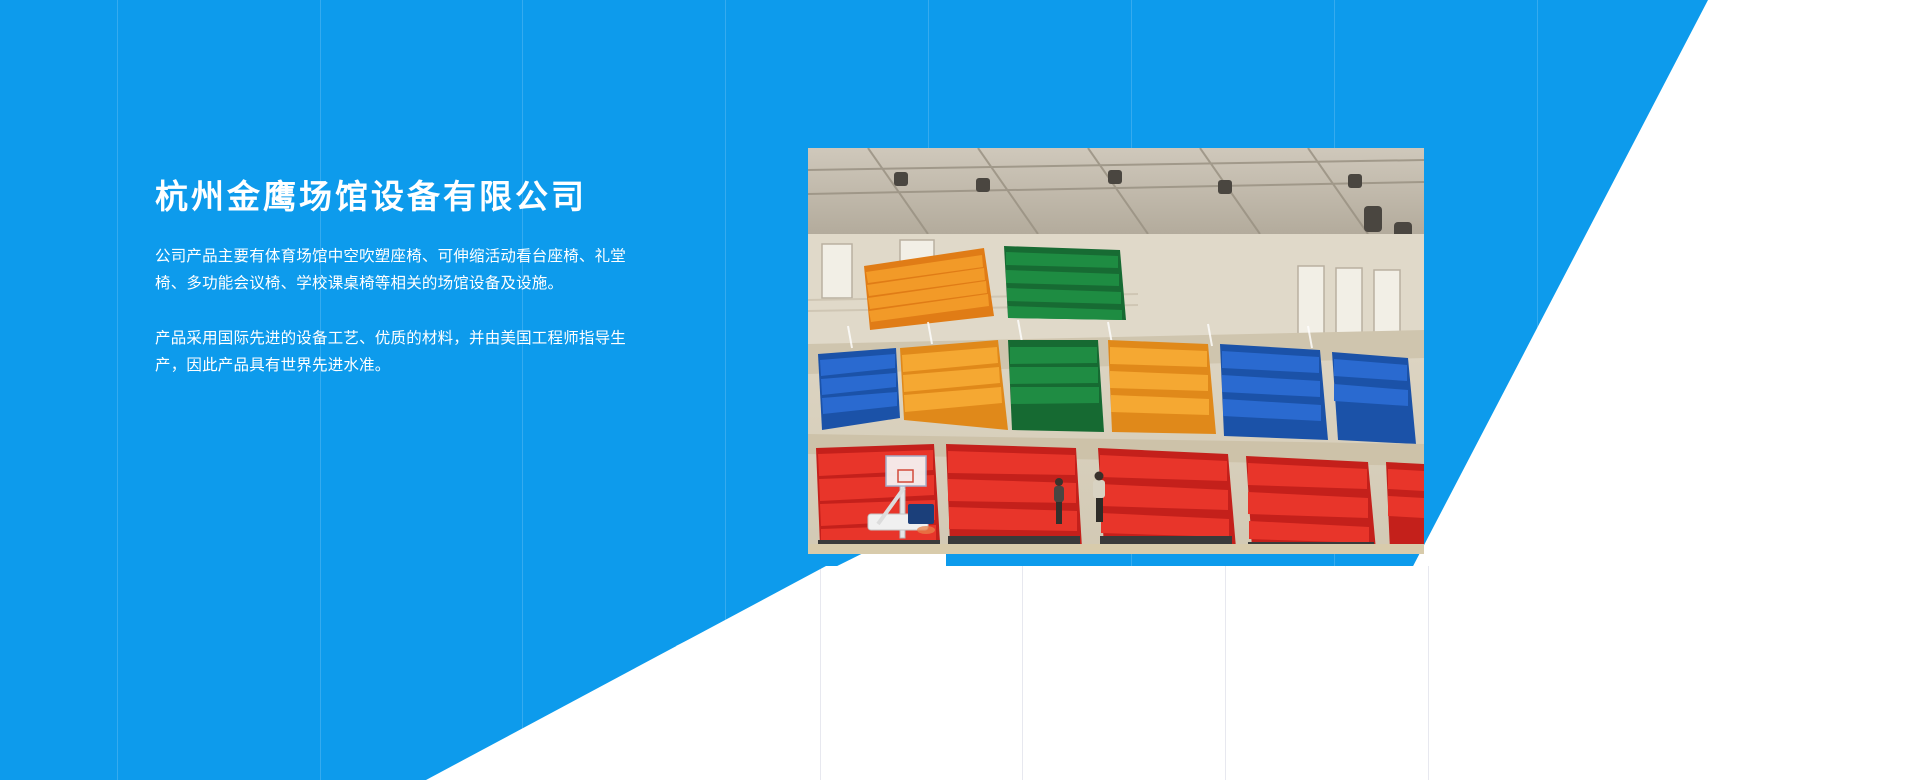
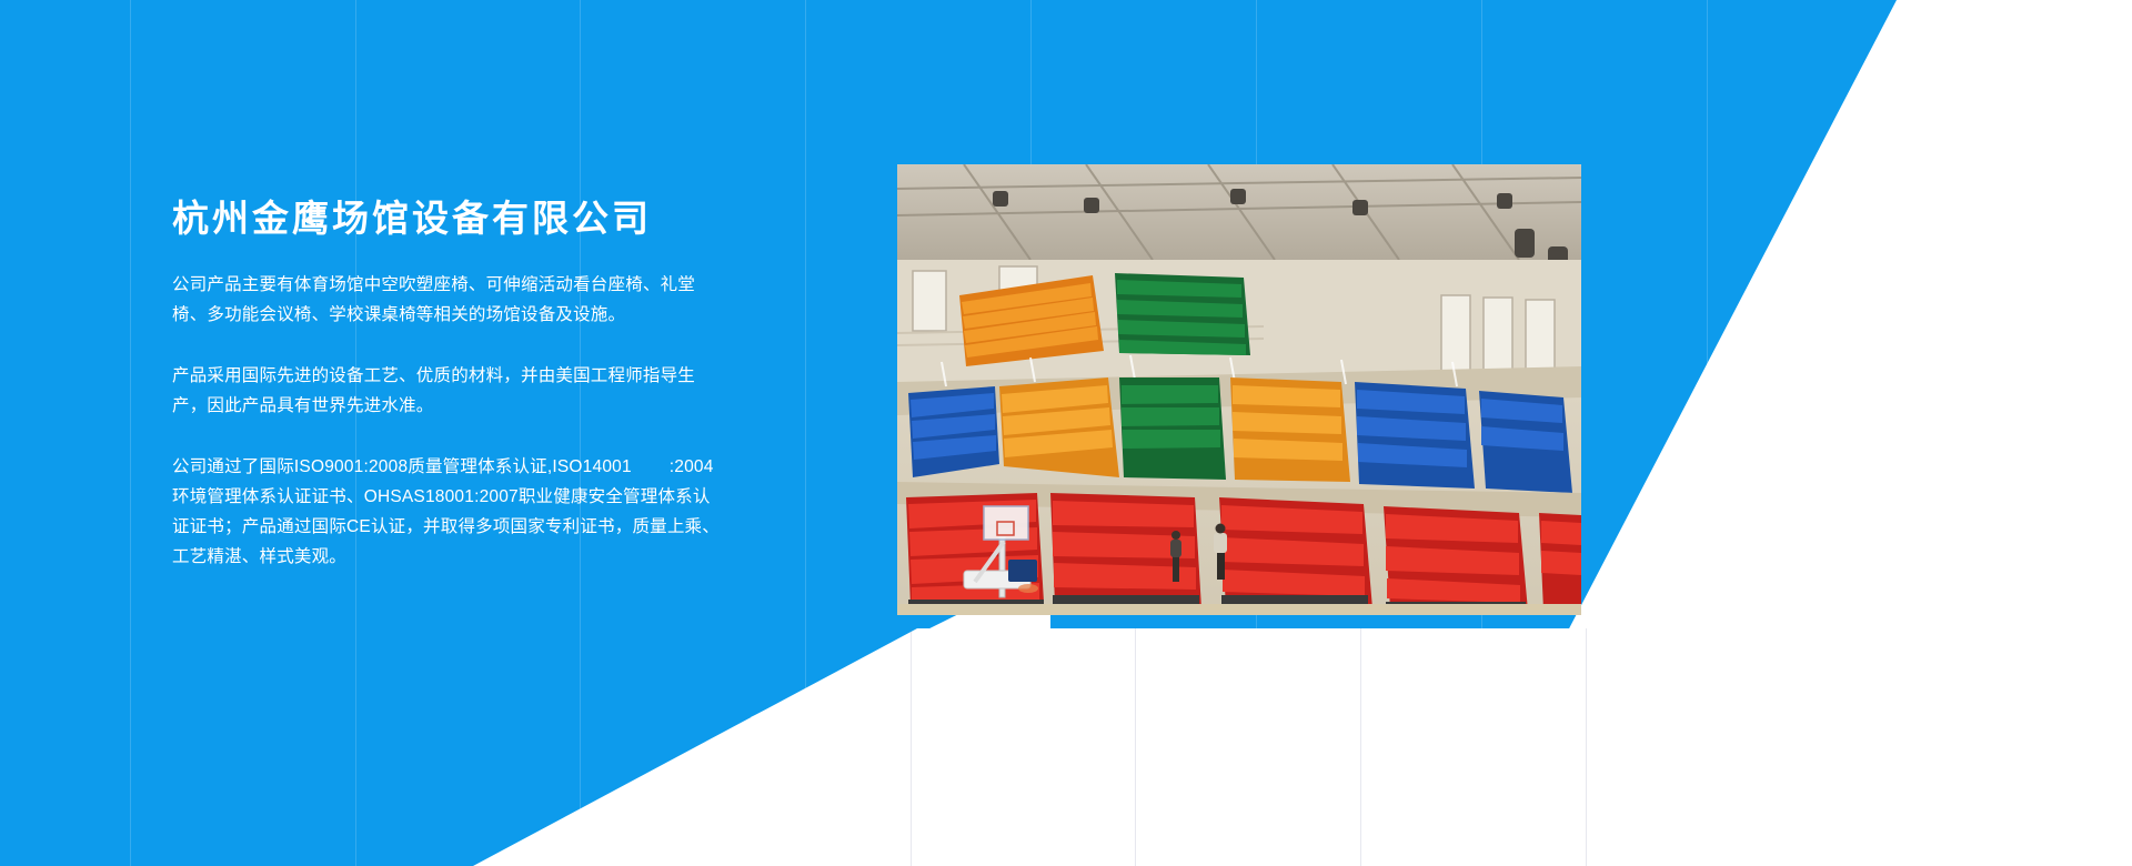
  杭州金鹰场馆设备有限公司
  公司产品主要有体育场馆中空吹塑座椅、可伸缩活动看台座椅、礼堂椅、多功能会议椅、学校课桌椅等相关的场馆设备及设施。
  产品采用国际先进的设备工艺、优质的材料，并由美国工程师指导生产，因此产品具有世界先进水准。
+ 公司通过了国际ISO9001:2008质量管理体系认证,ISO14001 :2004环境管理体系认证证书、OHSAS18001:2007职业健康安全管理体系认证证书；产品通过国际CE认证，并取得多项国家专利证书，质量上乘、工艺精湛、样式美观。
